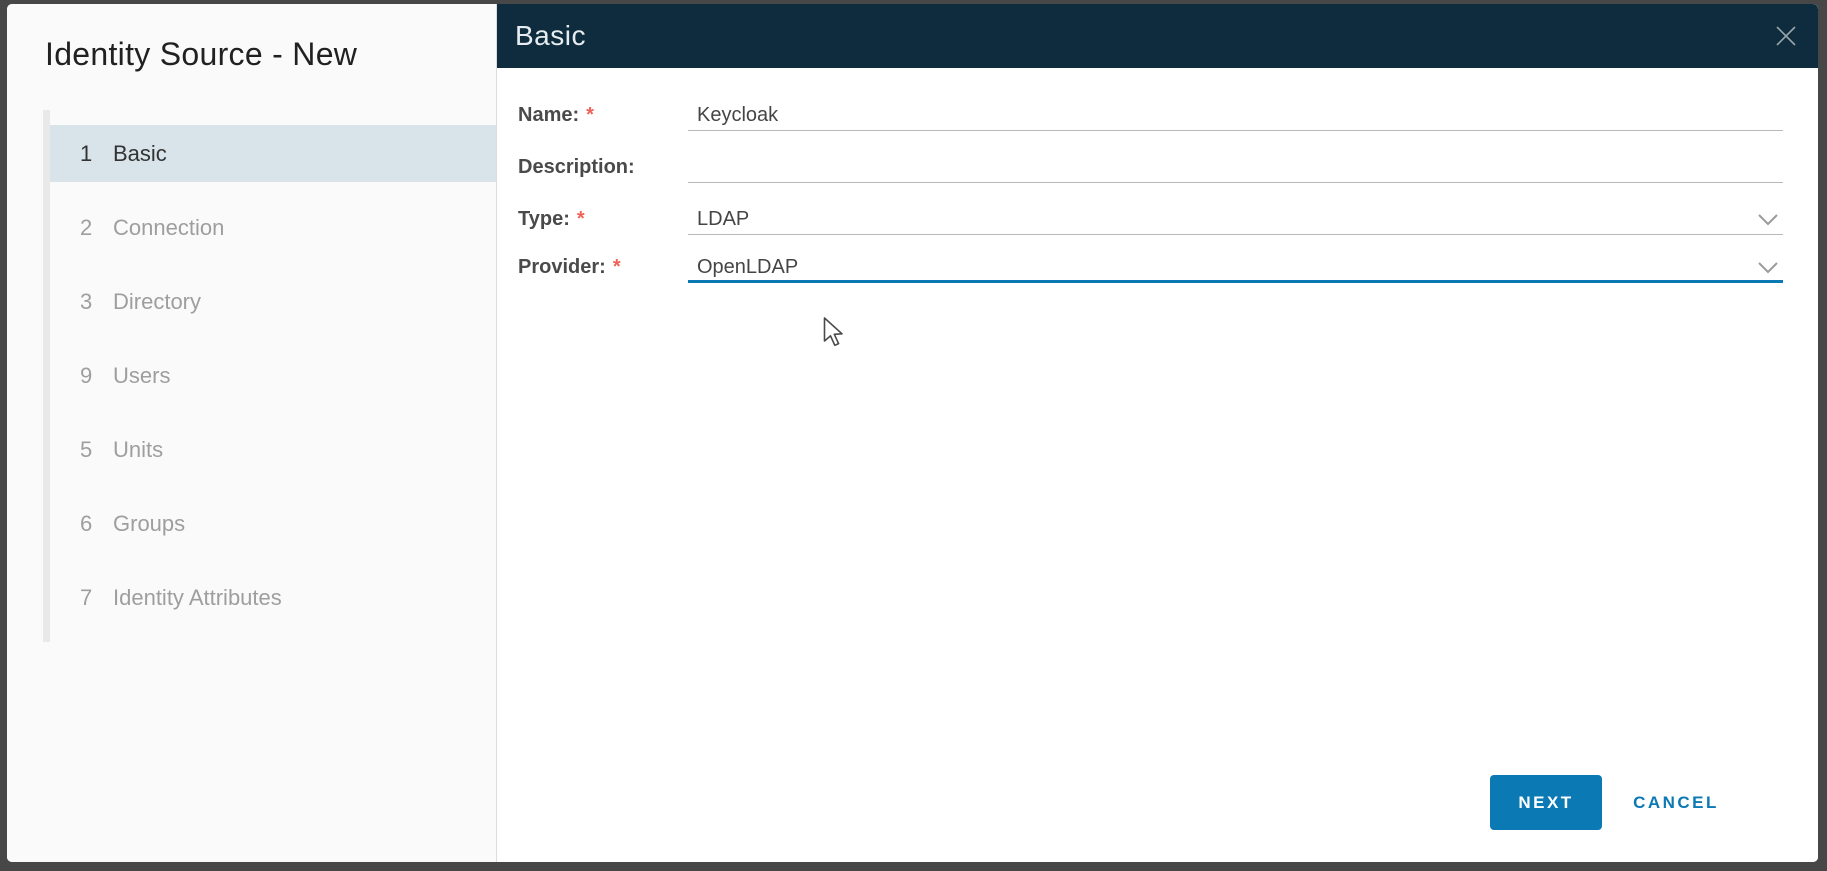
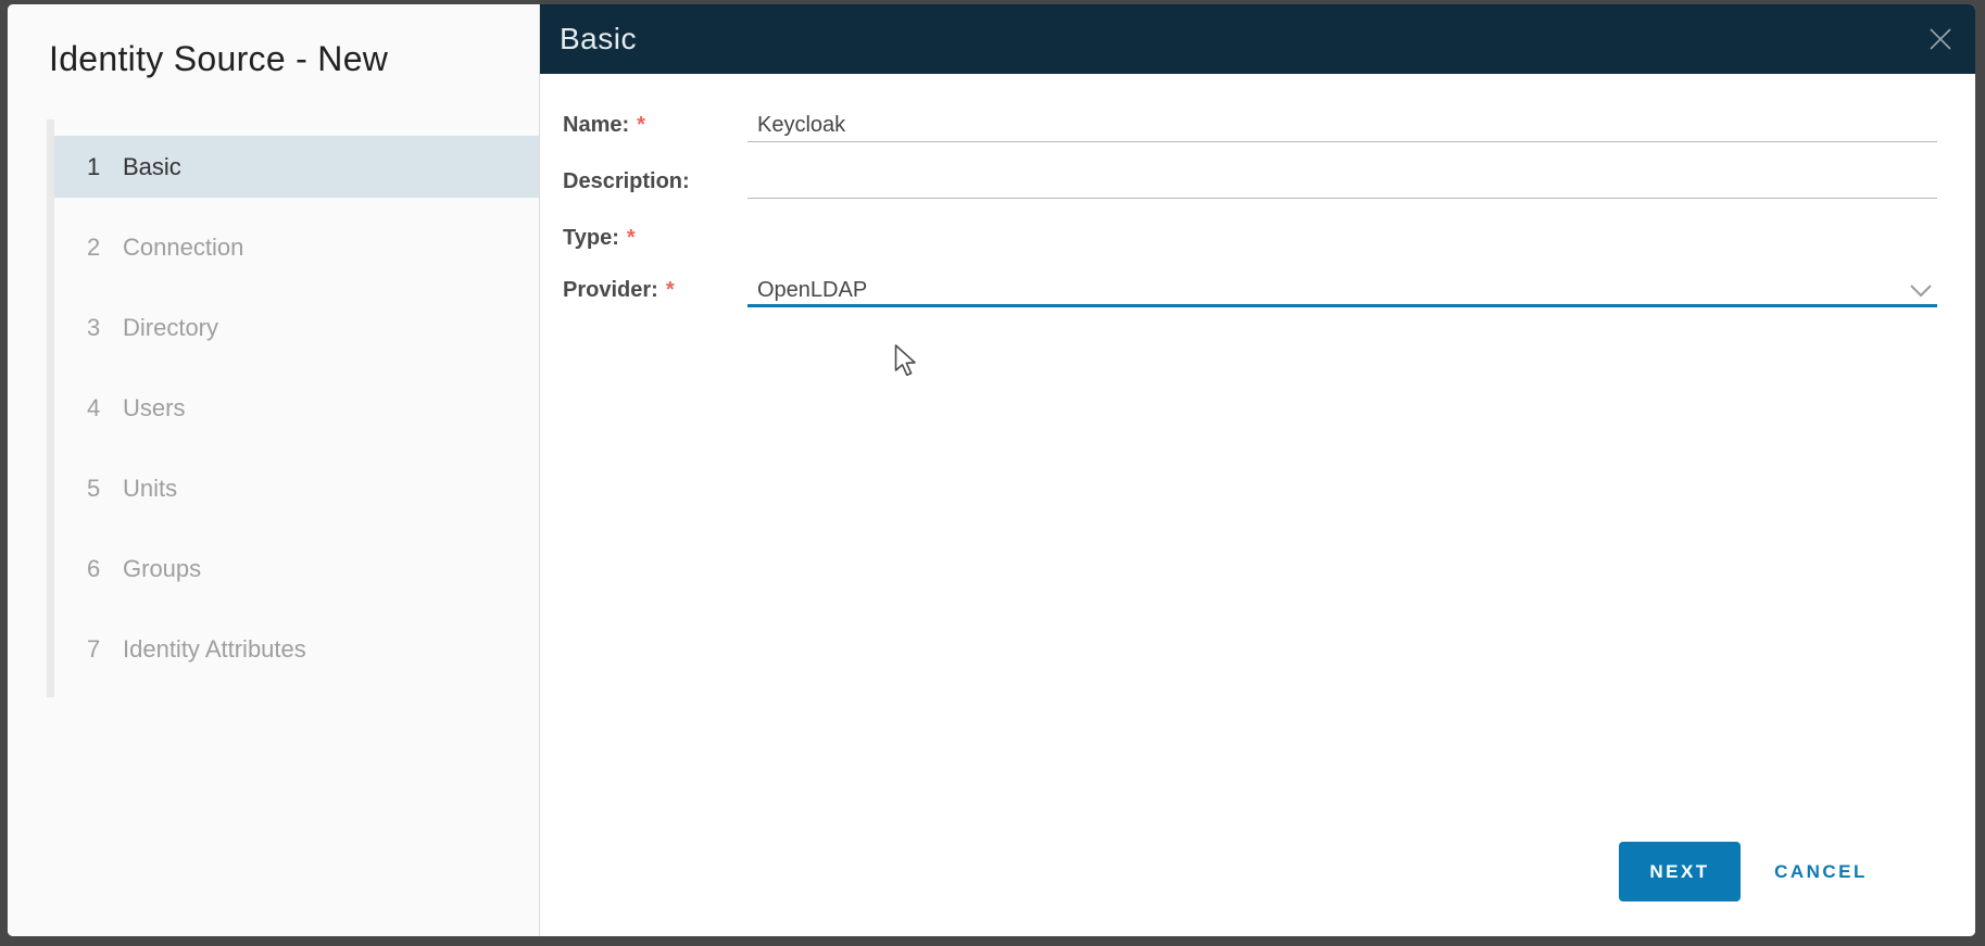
  Identity Source - New
  1
  Basic
  2
  Connection
  3
  Directory
- 9
+ 4
  Users
  5
  Units
  6
  Groups
  7
  Identity Attributes
  Basic
  Name: *
  Keycloak
  Description:
  Type: *
- LDAP
  Provider: *
  OpenLDAP
  NEXT
  CANCEL
